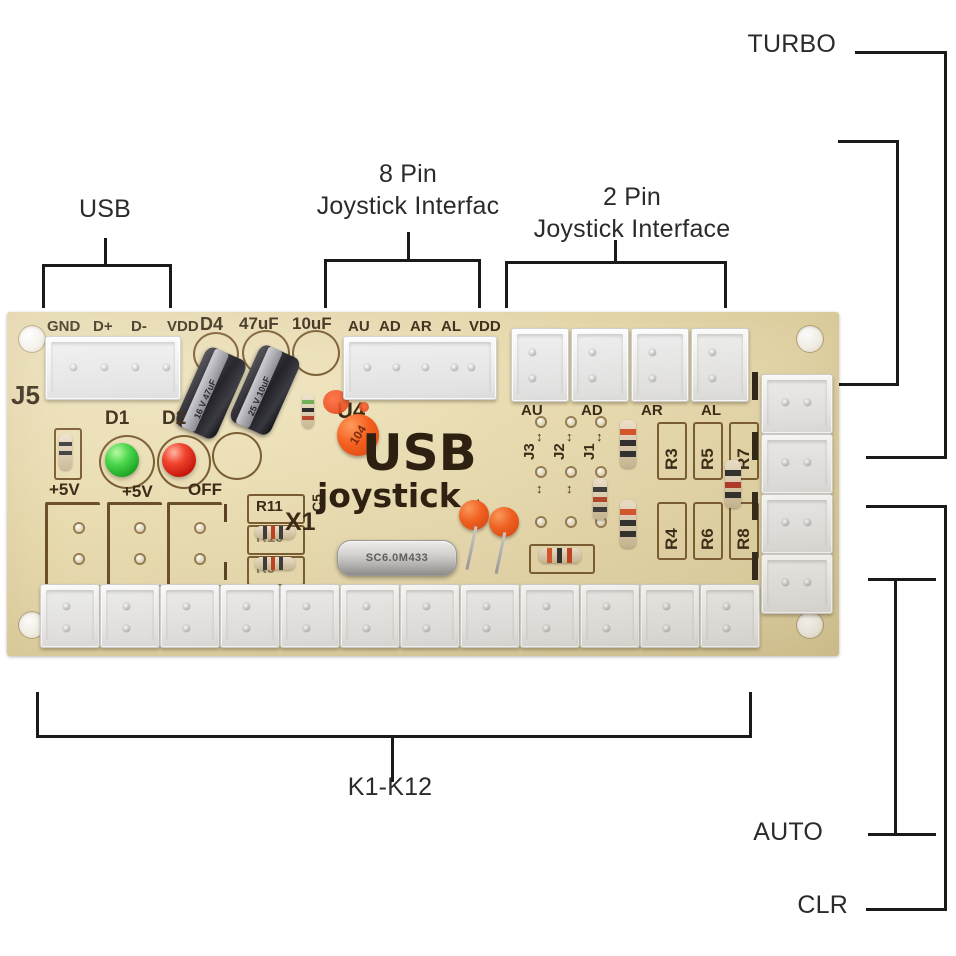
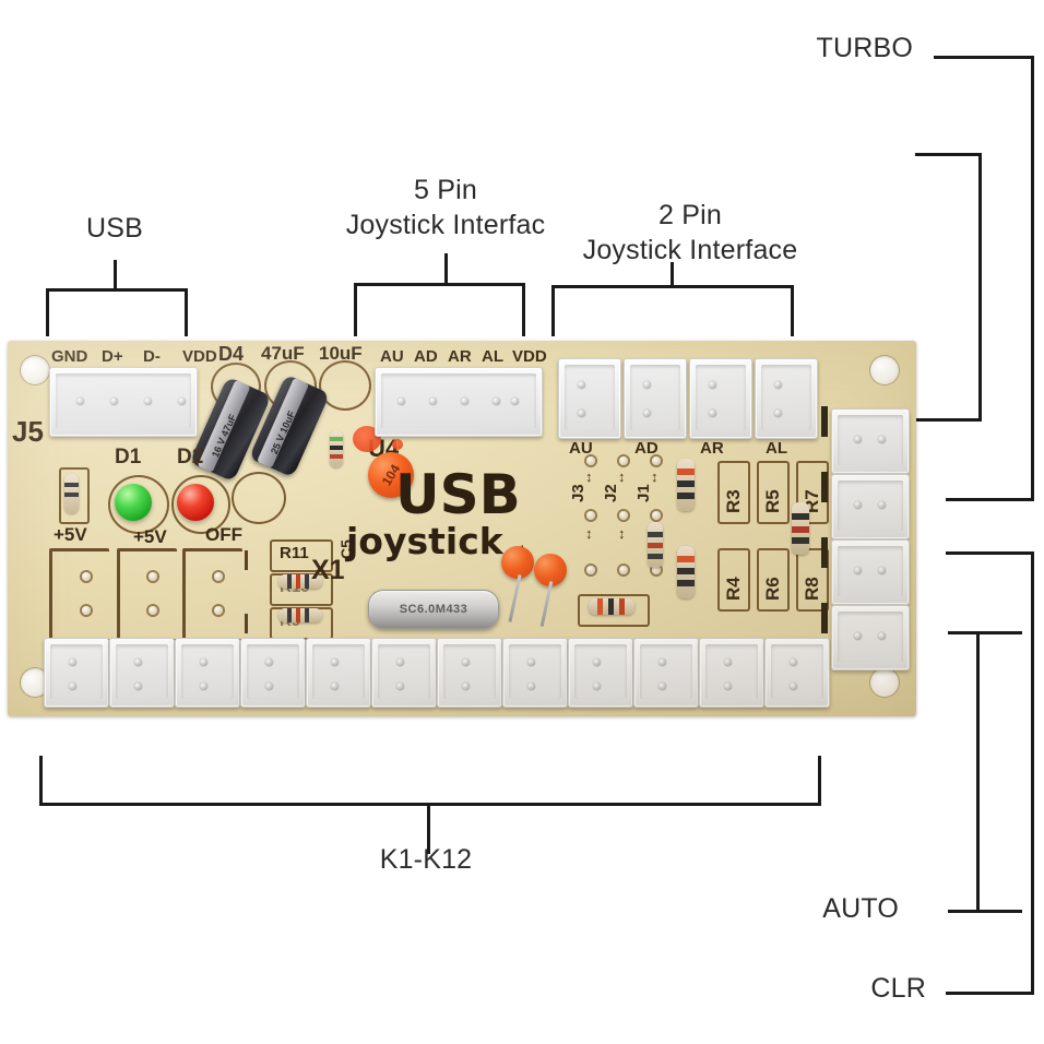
  USB
- 8 Pin
+ 5 Pin
  Joystick Interfac
  2 Pin
  Joystick Interface
  TURBO
  AUTO
  CLR
  K1-K12
